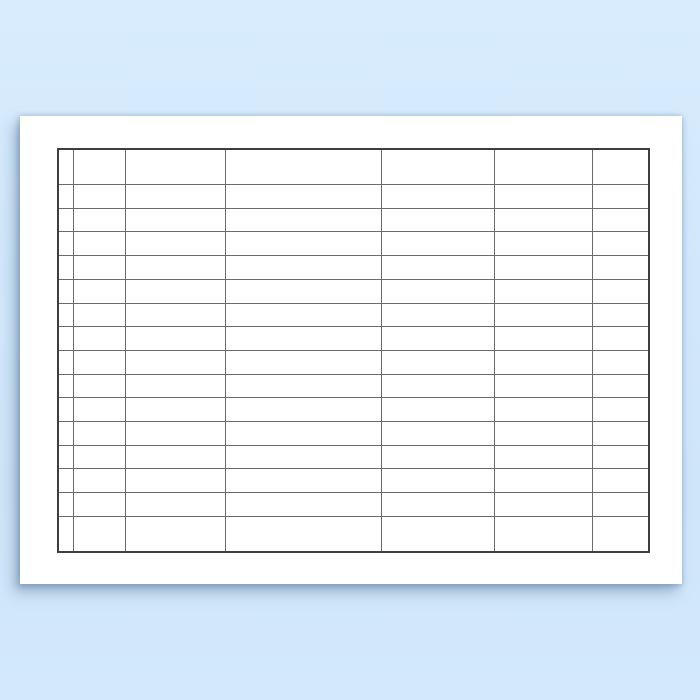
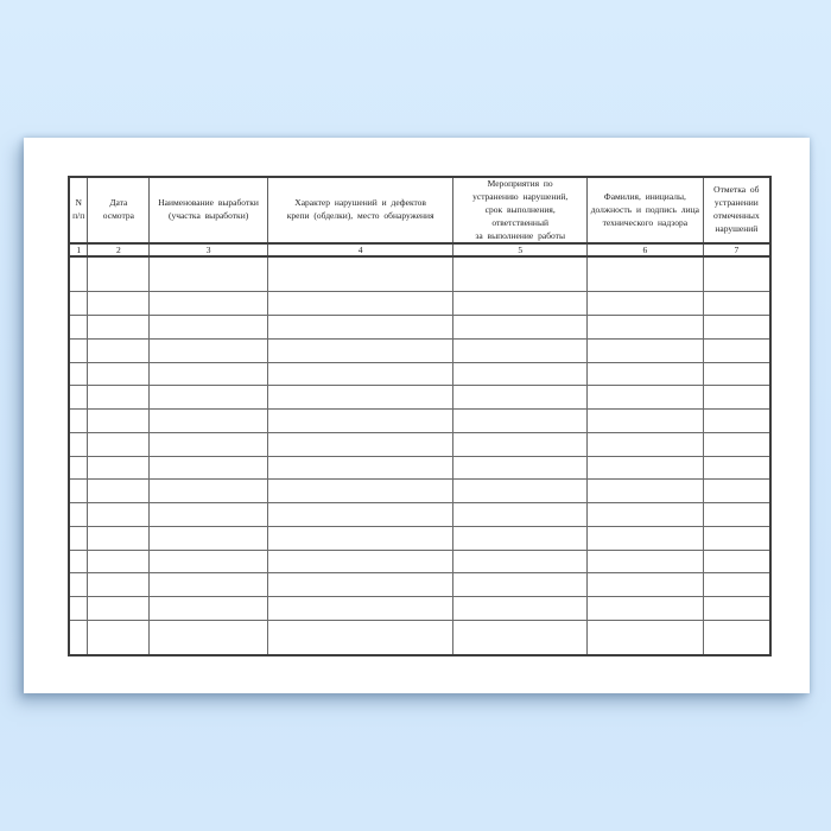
+ N п/п	Дата осмотра	Наименование выработки (участка выработки)	Характер нарушений и дефектов крепи (обделки), место обнаружения	Мероприятия по устранению нарушений, срок выполнения, ответственный за выполнение работы	Фамилия, инициалы, должность и подпись лица технического надзора	Отметка об устранении отмеченных нарушений
+ 1	2	3	4	5	6	7
